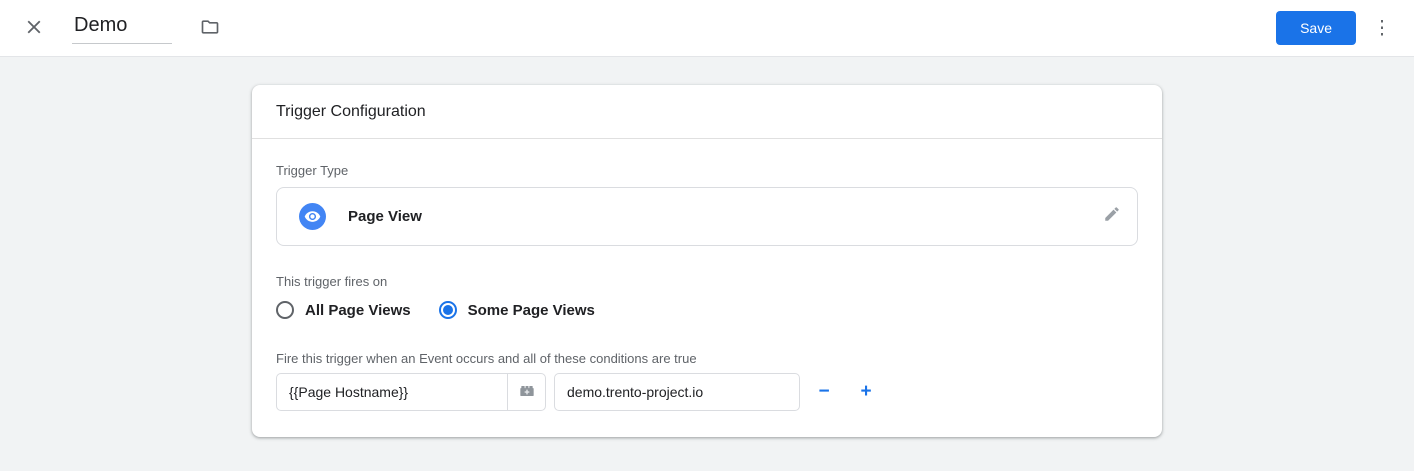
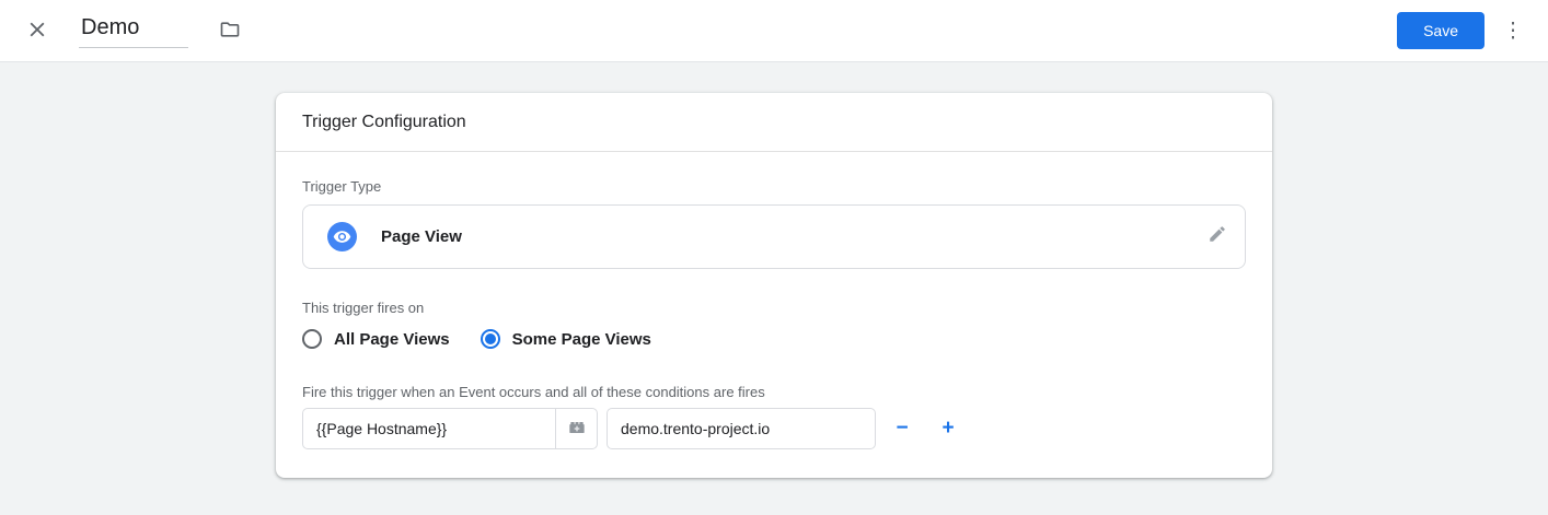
  Demo
  Save
  ⋮
  Trigger Configuration
  Trigger Type
  Page View
  This trigger fires on
  All Page Views
  Some Page Views
- Fire this trigger when an Event occurs and all of these conditions are true
+ Fire this trigger when an Event occurs and all of these conditions are fires
  {{Page Hostname}}
  demo.trento-project.io
  −
  +
